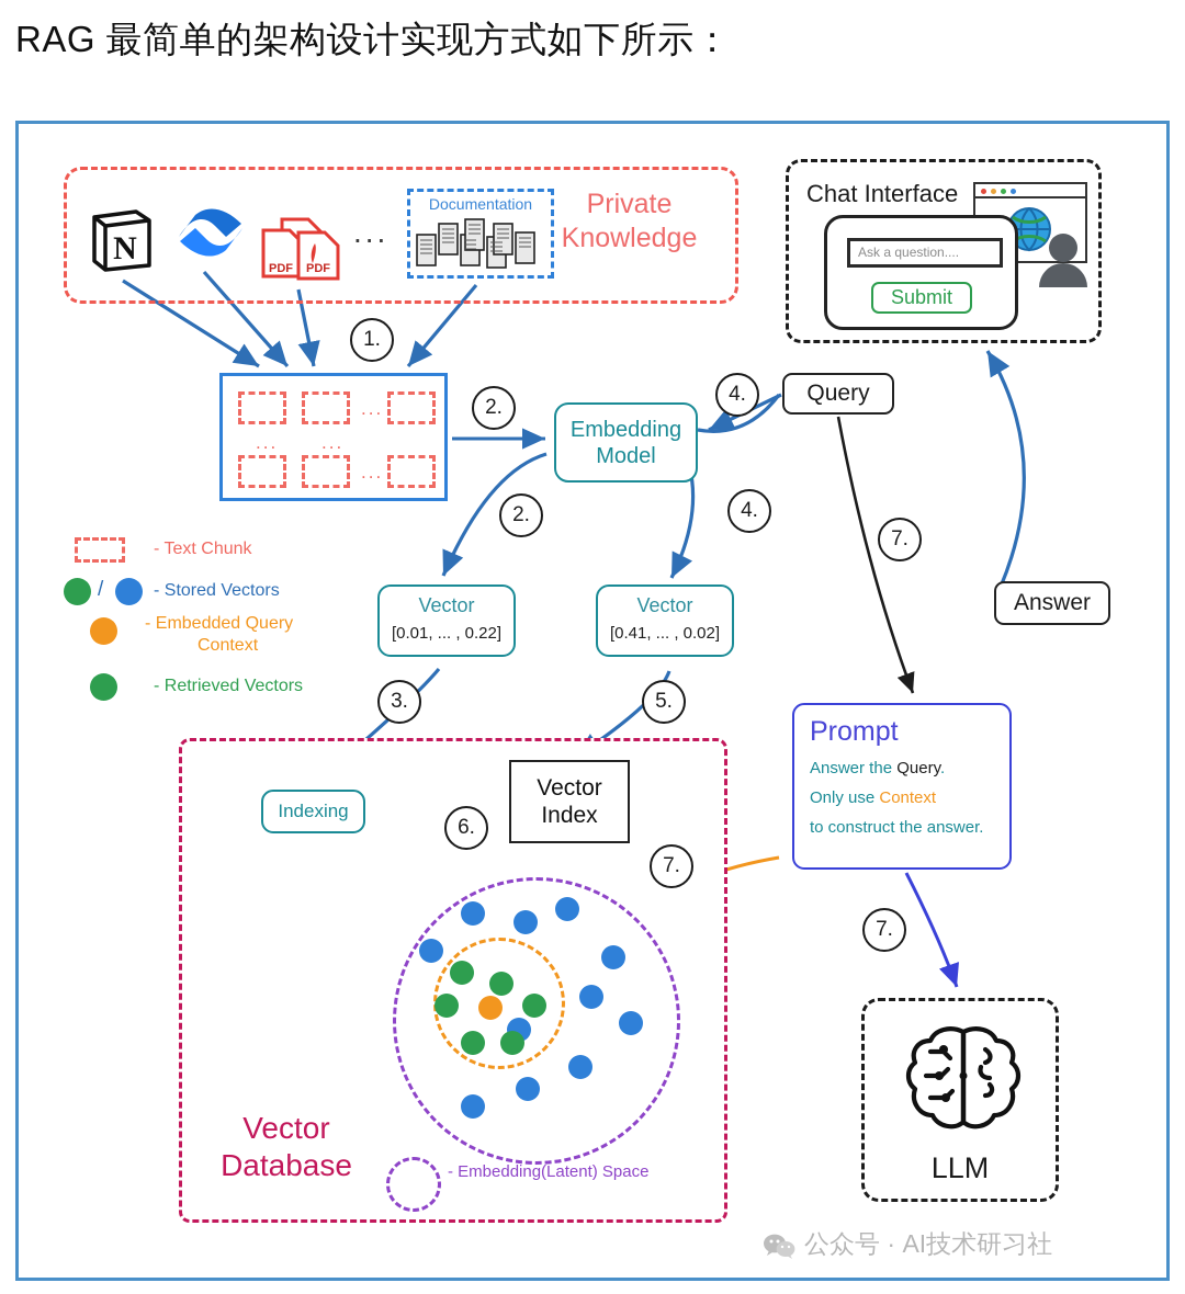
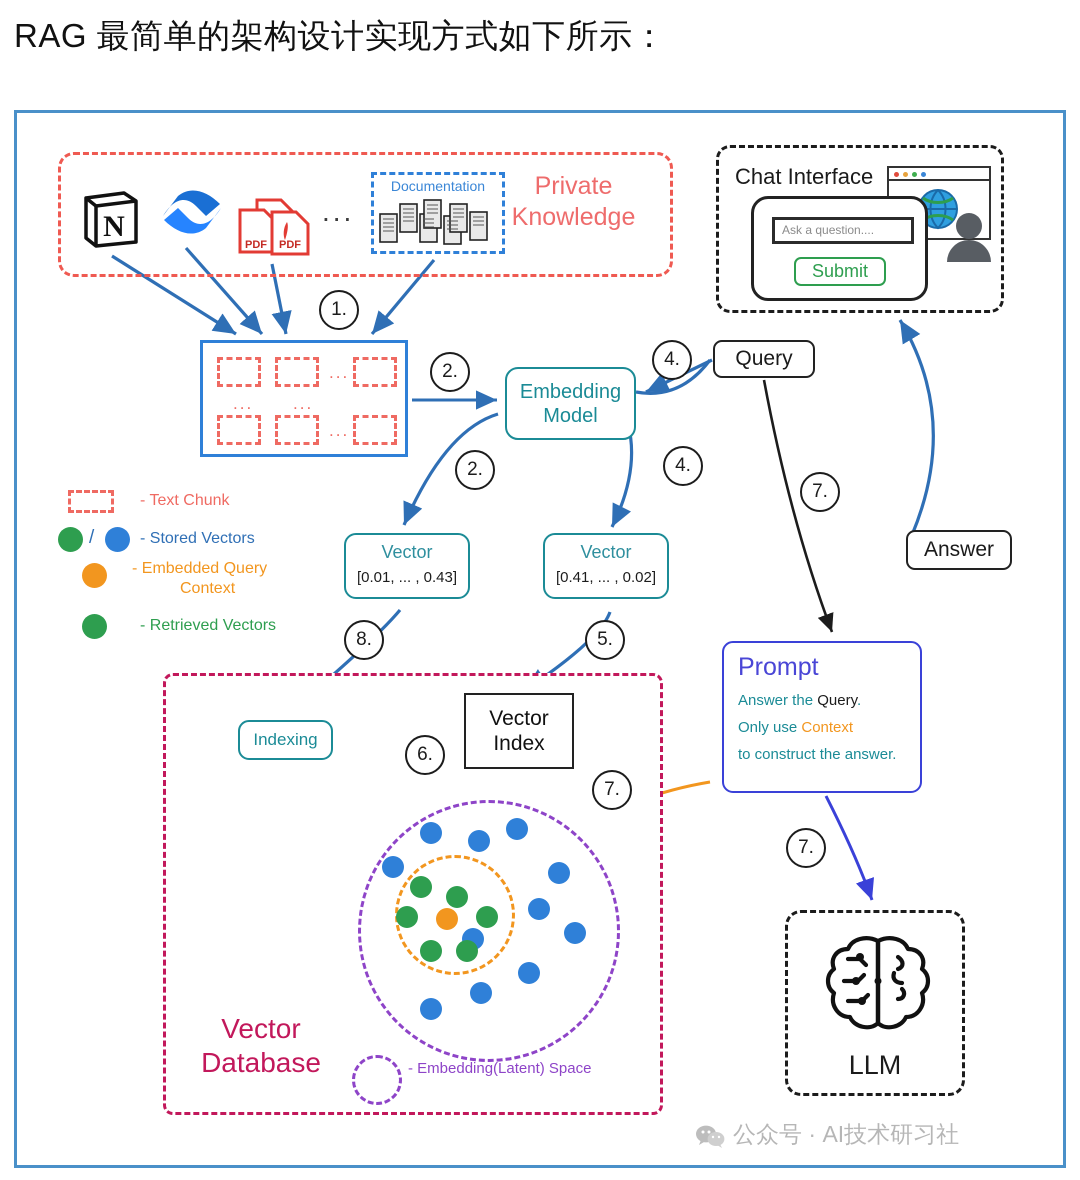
  RAG 最简单的架构设计实现方式如下所示：
  Private
  Knowledge
  N
  PDF
  PDF
  ...
  Documentation
  Chat Interface
  Ask a question....
  Submit
  ...
  ...
  ...
  ...
  Embedding
  Model
  Query
  Answer
  - Text Chunk
  /
  - Stored Vectors
  - Embedded Query
  Context
  - Retrieved Vectors
  Vector
- [0.01, ... , 0.22]
+ [0.01, ... , 0.43]
  Vector
  [0.41, ... , 0.02]
  Indexing
  Vector
  Index
  Vector
  Database
  - Embedding(Latent) Space
  Prompt
  Answer the Query.
  Only use Context
  to construct the answer.
  LLM
  1.
  2.
  2.
  4.
  4.
- 3.
+ 8.
  5.
  6.
  7.
  7.
  7.
  公众号 · AI技术研习社
